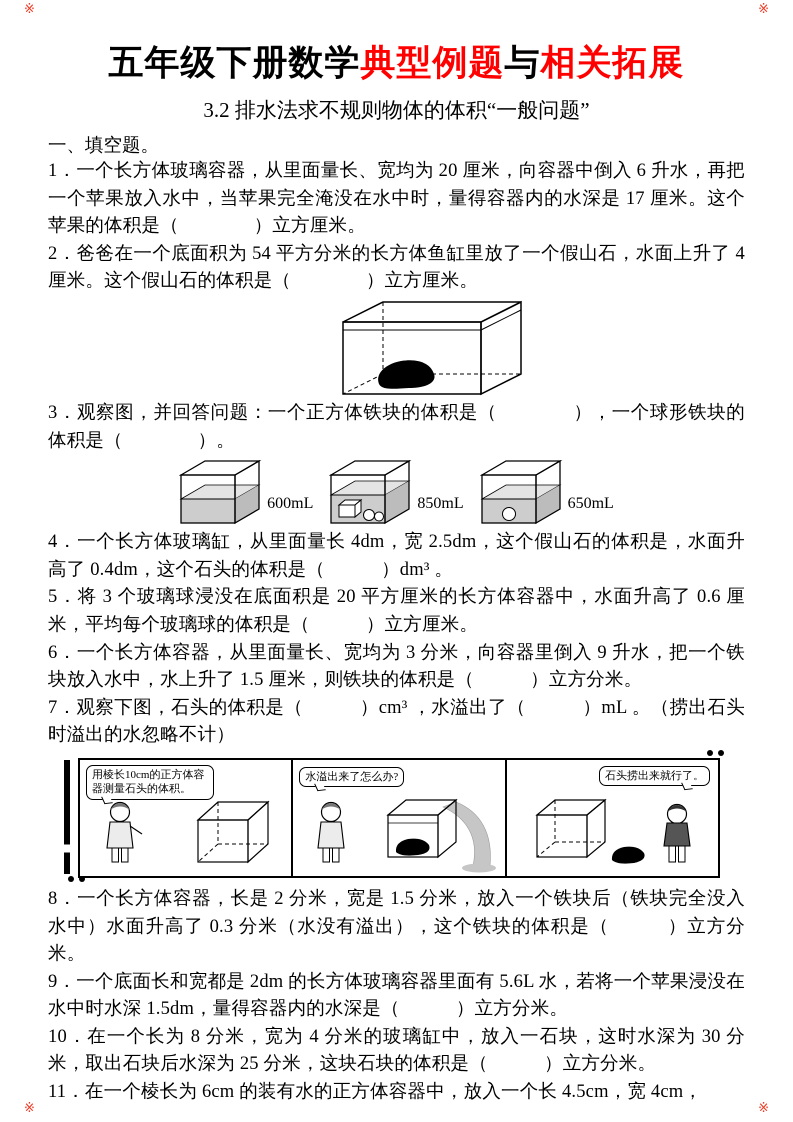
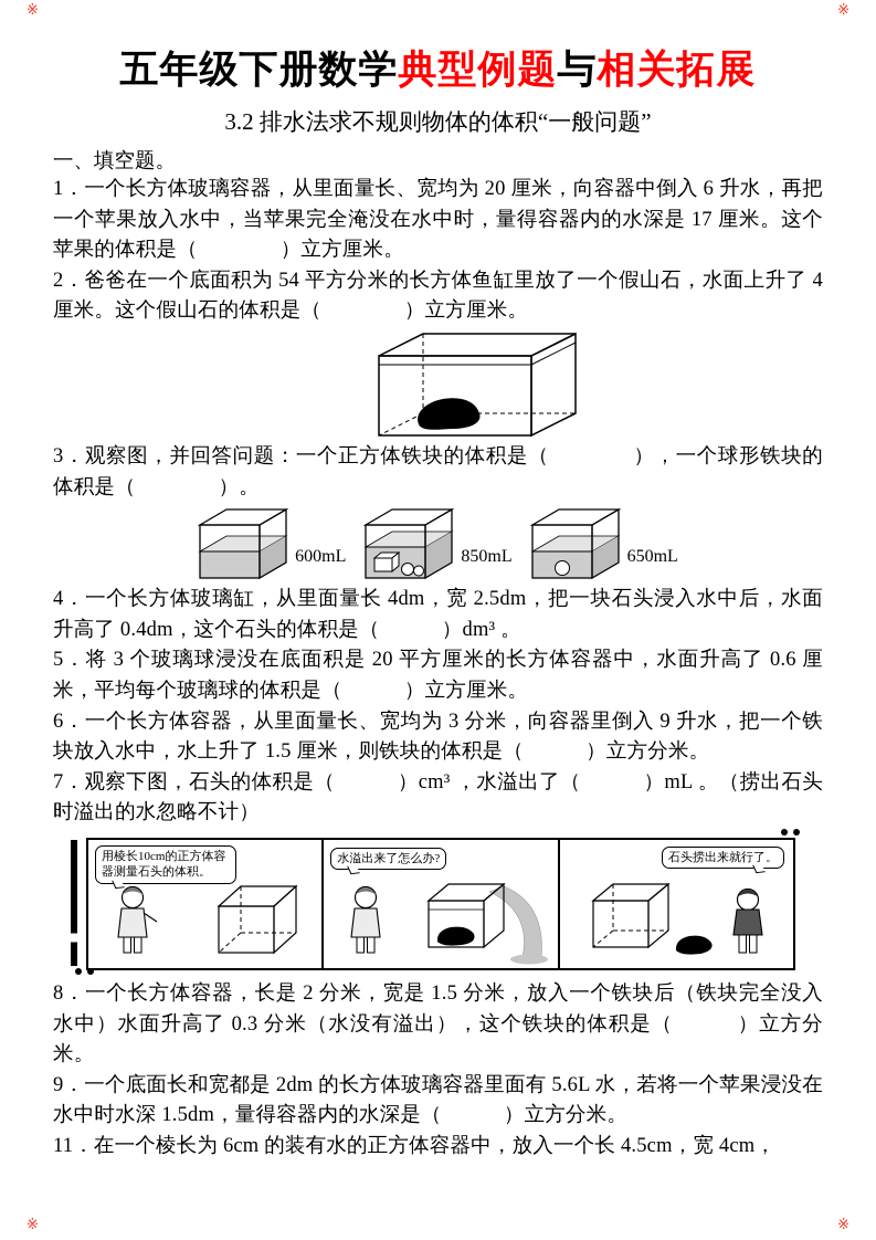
  ※
  ※
  ※
  ※
  五年级下册数学典型例题与相关拓展
  3.2 排水法求不规则物体的体积“一般问题”
  一、填空题。
  1．一个长方体玻璃容器，从里面量长、宽均为 20 厘米，向容器中倒入 6 升水，再把一个苹果放入水中，当苹果完全淹没在水中时，量得容器内的水深是 17 厘米。这个苹果的体积是（ ）立方厘米。
  2．爸爸在一个底面积为 54 平方分米的长方体鱼缸里放了一个假山石，水面上升了 4 厘米。这个假山石的体积是（ ）立方厘米。
  3．观察图，并回答问题：一个正方体铁块的体积是（ ），一个球形铁块的体积是（ ）。
  600mL
  850mL
  650mL
- 4．一个长方体玻璃缸，从里面量长 4dm，宽 2.5dm，这个假山石的体积是，水面升高了 0.4dm，这个石头的体积是（ ）dm³ 。
+ 4．一个长方体玻璃缸，从里面量长 4dm，宽 2.5dm，把一块石头浸入水中后，水面升高了 0.4dm，这个石头的体积是（ ）dm³ 。
  5．将 3 个玻璃球浸没在底面积是 20 平方厘米的长方体容器中，水面升高了 0.6 厘米，平均每个玻璃球的体积是（ ）立方厘米。
  6．一个长方体容器，从里面量长、宽均为 3 分米，向容器里倒入 9 升水，把一个铁块放入水中，水上升了 1.5 厘米，则铁块的体积是（ ）立方分米。
  7．观察下图，石头的体积是（ ）cm³ ，水溢出了（ ）mL 。（捞出石头时溢出的水忽略不计）
  用棱长10cm的正方体容器测量石头的体积。
  水溢出来了怎么办?
  石头捞出来就行了。
  8．一个长方体容器，长是 2 分米，宽是 1.5 分米，放入一个铁块后（铁块完全没入水中）水面升高了 0.3 分米（水没有溢出），这个铁块的体积是（ ）立方分米。
  9．一个底面长和宽都是 2dm 的长方体玻璃容器里面有 5.6L 水，若将一个苹果浸没在水中时水深 1.5dm，量得容器内的水深是（ ）立方分米。
- 10．在一个长为 8 分米，宽为 4 分米的玻璃缸中，放入一石块，这时水深为 30 分米，取出石块后水深为 25 分米，这块石块的体积是（ ）立方分米。
  11．在一个棱长为 6cm 的装有水的正方体容器中，放入一个长 4.5cm，宽 4cm，
